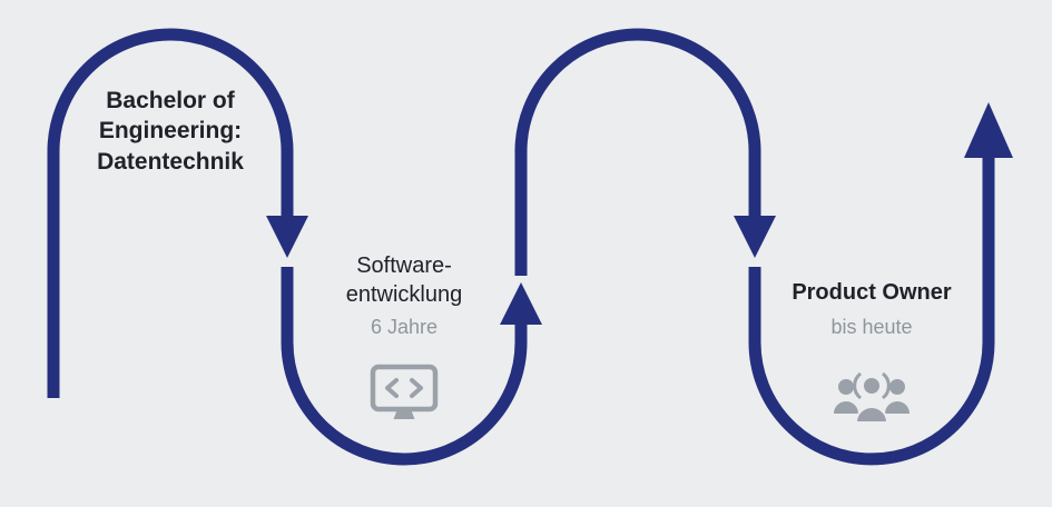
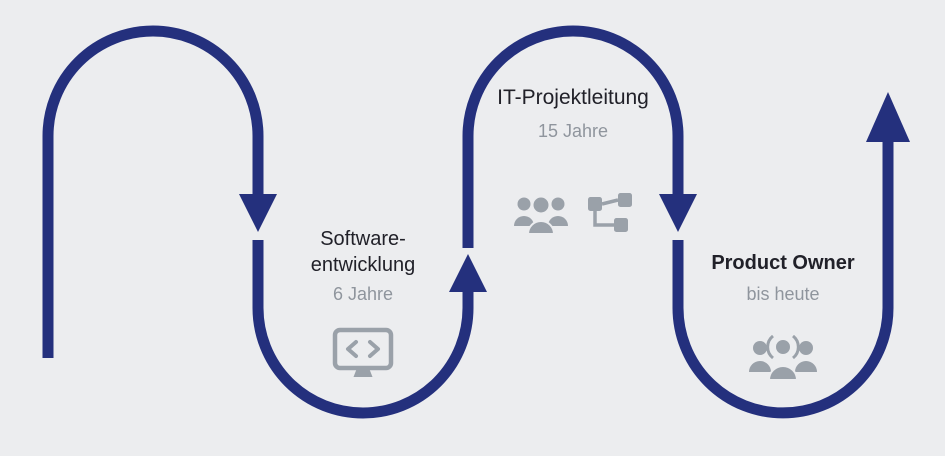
- Bachelor of
- Engineering:
- Datentechnik
  Software-
  entwicklung
  6 Jahre
+ IT-Projektleitung
+ 15 Jahre
  Product Owner
  bis heute
